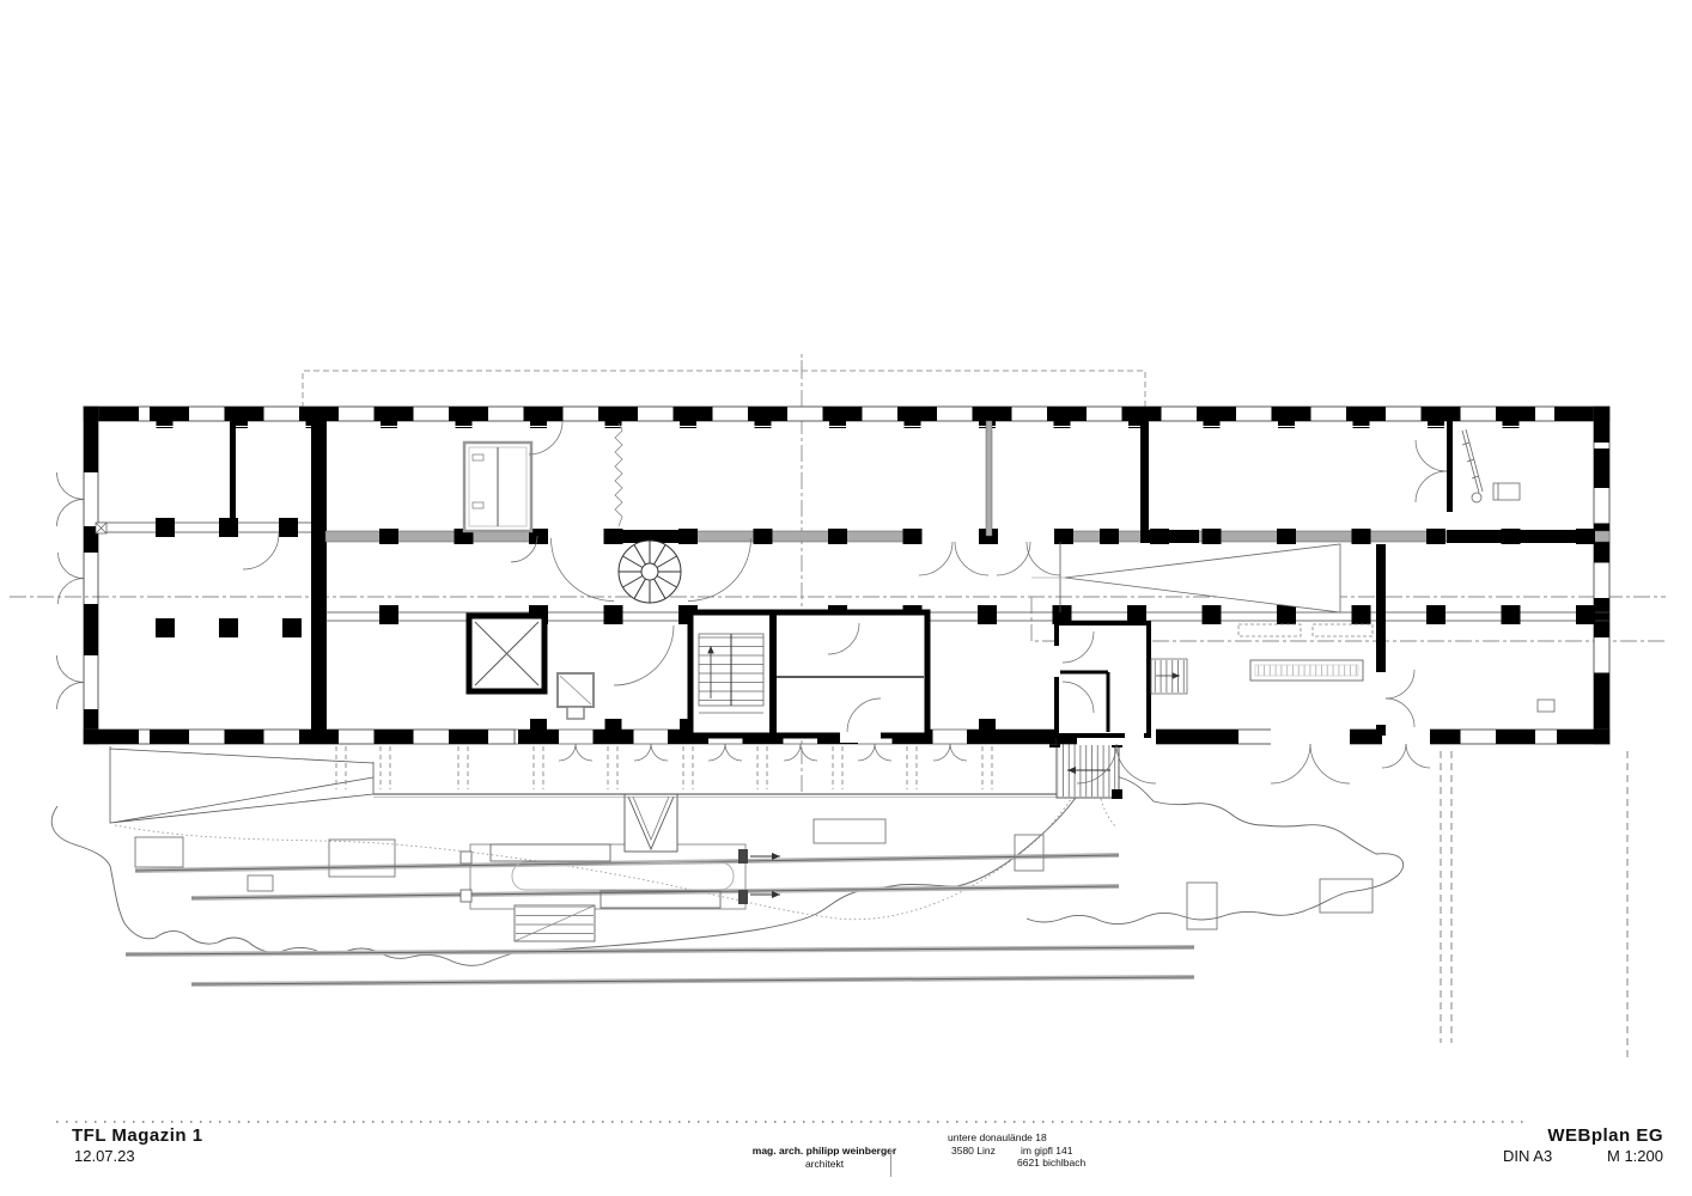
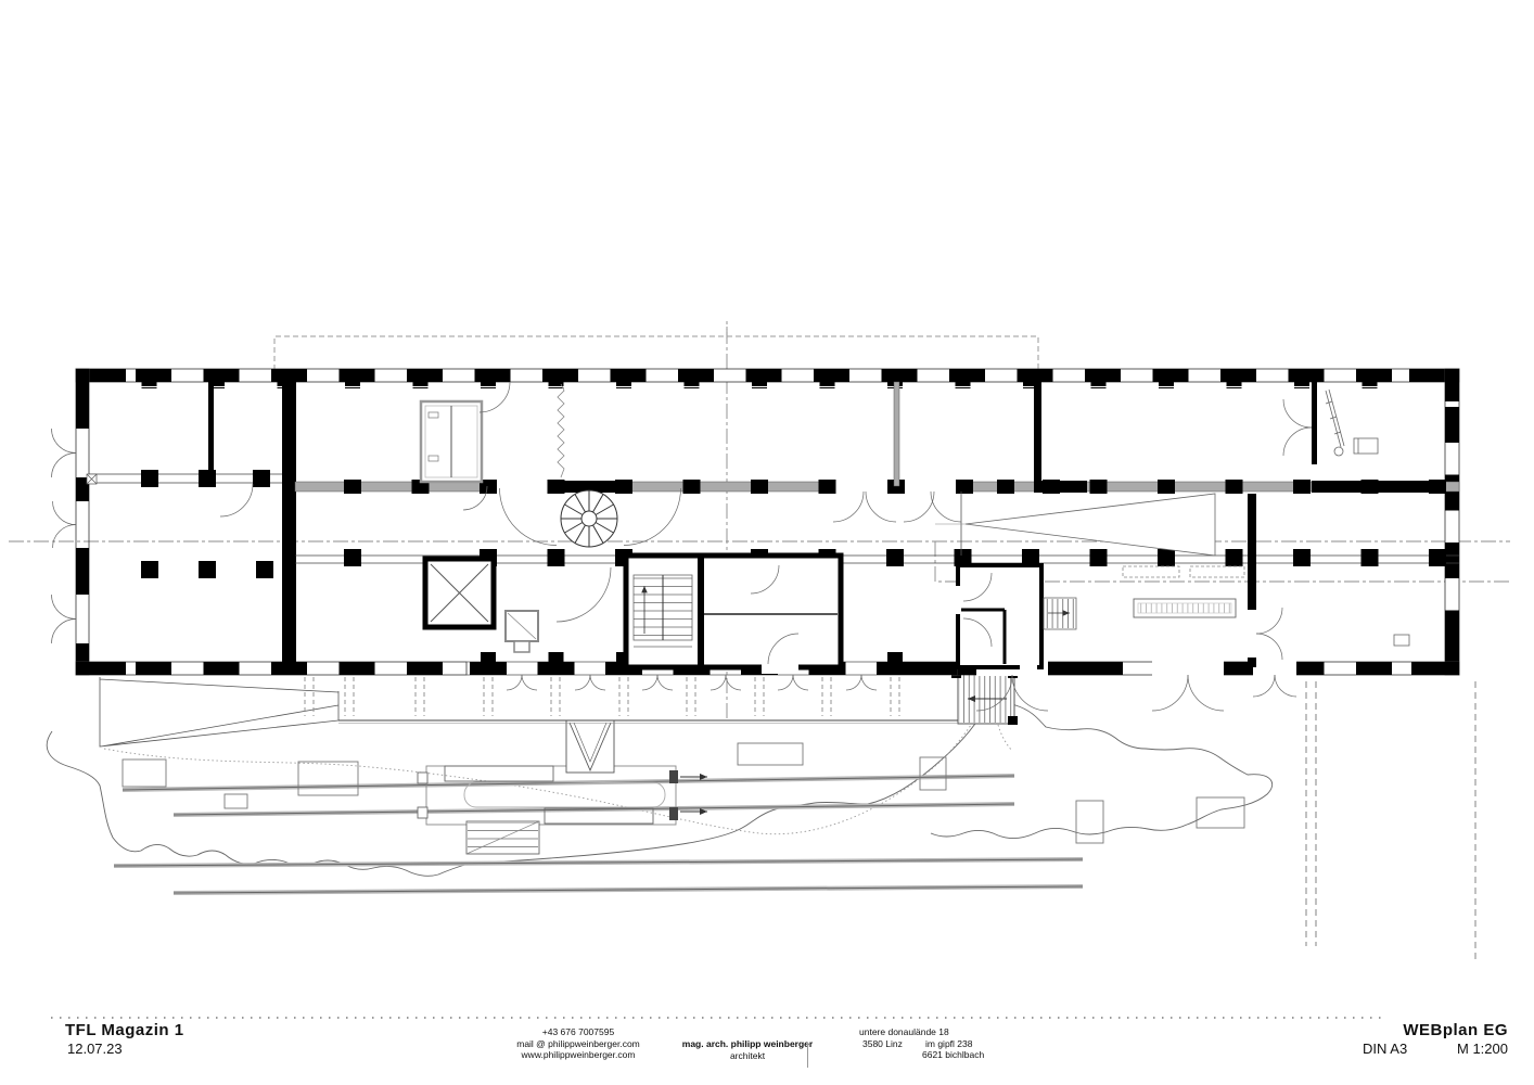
  TFL Magazin 1
  12.07.23
+ +43 676 7007595
+ mail @ philippweinberger.com
+ www.philippweinberger.com
  mag. arch. philipp weinbergr
  architekt
  untere donaulände 18
  3580 Linz
- im gipfl 141
+ im gipfl 238
  6621 bichlbach
  WEBplan EG
  DIN A3
  M 1:200
